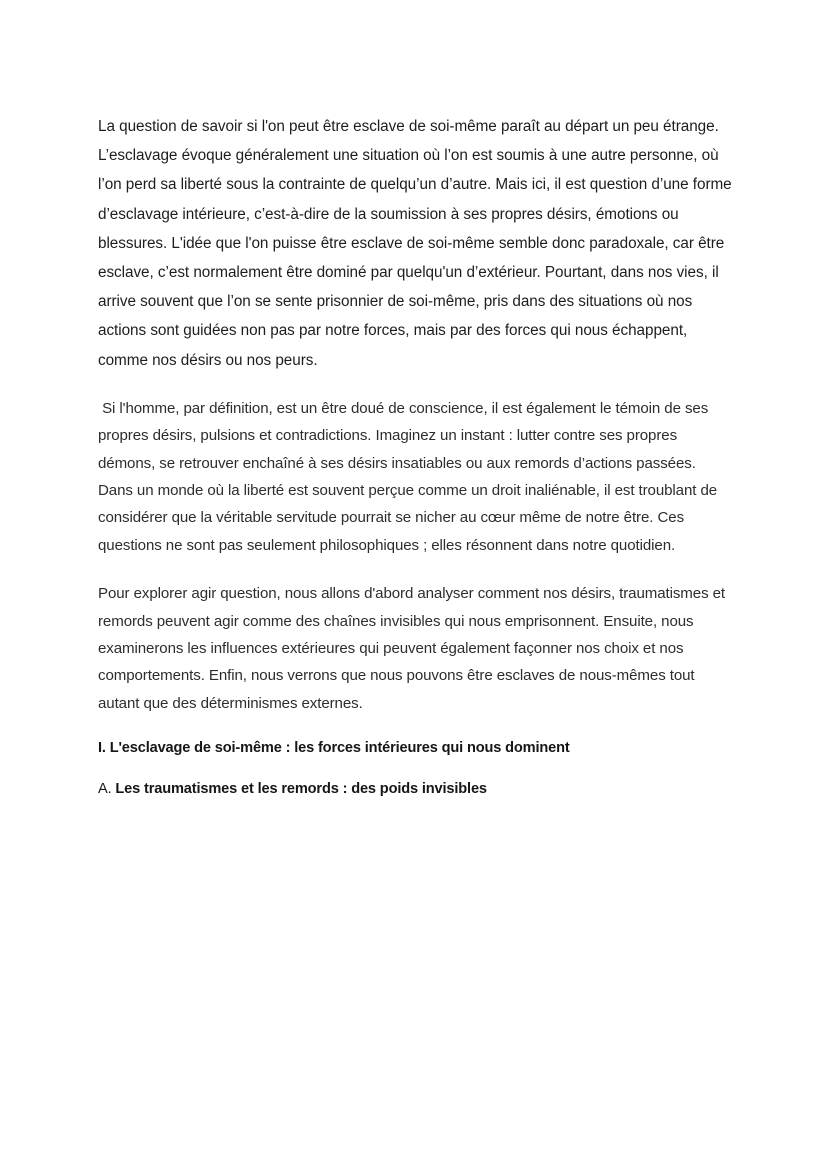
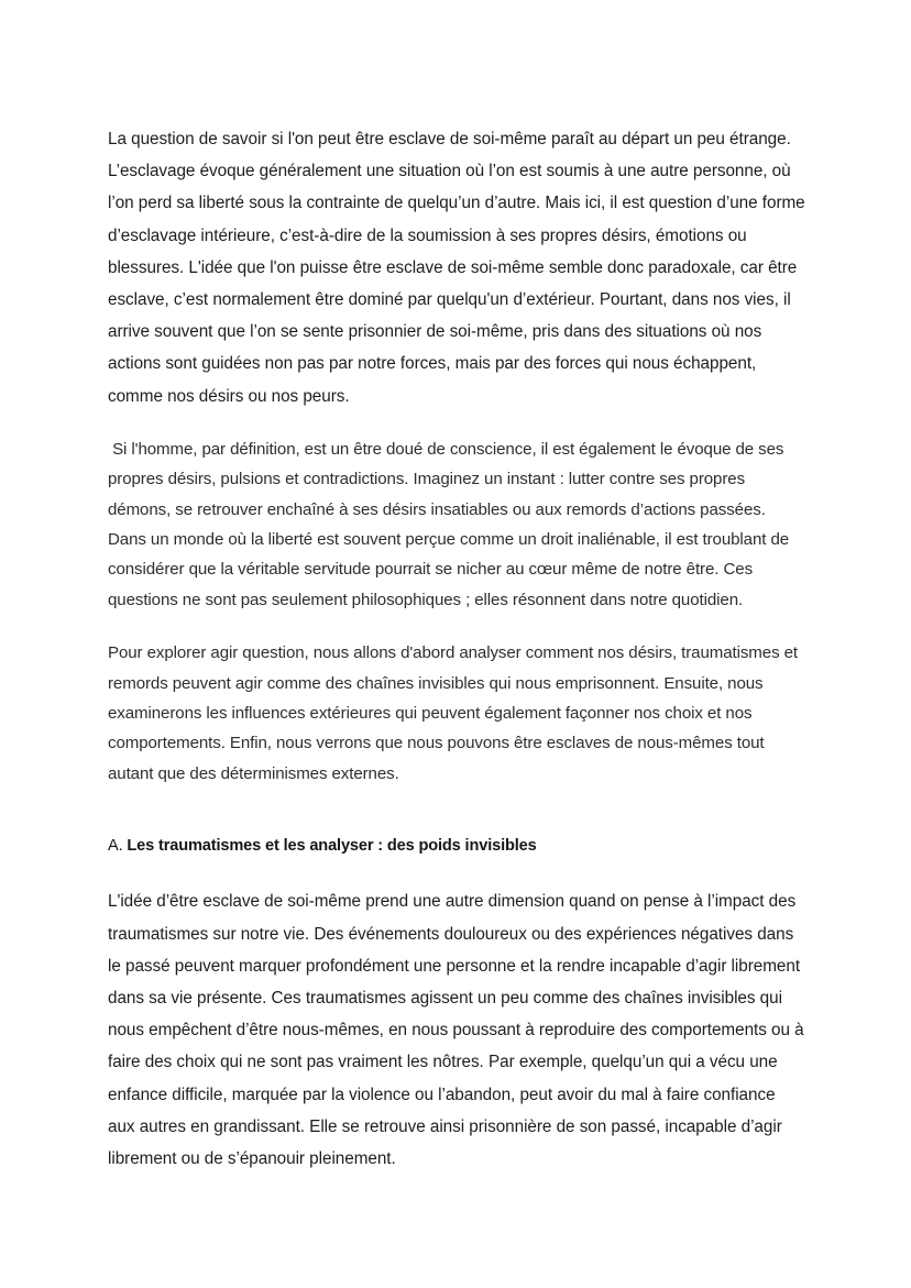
  La question de savoir si l'on peut être esclave de soi-même paraît au départ un peu étrange. L’esclavage évoque généralement une situation où l’on est soumis à une autre personne, où l’on perd sa liberté sous la contrainte de quelqu’un d’autre. Mais ici, il est question d’une forme d’esclavage intérieure, c’est-à-dire de la soumission à ses propres désirs, émotions ou blessures. L'idée que l'on puisse être esclave de soi-même semble donc paradoxale, car être esclave, c’est normalement être dominé par quelqu'un d’extérieur. Pourtant, dans nos vies, il arrive souvent que l’on se sente prisonnier de soi-même, pris dans des situations où nos actions sont guidées non pas par notre forces, mais par des forces qui nous échappent, comme nos désirs ou nos peurs.
- Si l'homme, par définition, est un être doué de conscience, il est également le témoin de ses propres désirs, pulsions et contradictions. Imaginez un instant : lutter contre ses propres démons, se retrouver enchaîné à ses désirs insatiables ou aux remords d’actions passées. Dans un monde où la liberté est souvent perçue comme un droit inaliénable, il est troublant de considérer que la véritable servitude pourrait se nicher au cœur même de notre être. Ces questions ne sont pas seulement philosophiques ; elles résonnent dans notre quotidien.
+ Si l'homme, par définition, est un être doué de conscience, il est également le évoque de ses propres désirs, pulsions et contradictions. Imaginez un instant : lutter contre ses propres démons, se retrouver enchaîné à ses désirs insatiables ou aux remords d’actions passées. Dans un monde où la liberté est souvent perçue comme un droit inaliénable, il est troublant de considérer que la véritable servitude pourrait se nicher au cœur même de notre être. Ces questions ne sont pas seulement philosophiques ; elles résonnent dans notre quotidien.
  Pour explorer agir question, nous allons d'abord analyser comment nos désirs, traumatismes et remords peuvent agir comme des chaînes invisibles qui nous emprisonnent. Ensuite, nous examinerons les influences extérieures qui peuvent également façonner nos choix et nos comportements. Enfin, nous verrons que nous pouvons être esclaves de nous-mêmes tout autant que des déterminismes externes.
- I. L'esclavage de soi-même : les forces intérieures qui nous dominent
- A. Les traumatismes et les remords : des poids invisibles
+ A. Les traumatismes et les analyser : des poids invisibles
+ L'idée d’être esclave de soi-même prend une autre dimension quand on pense à l’impact des traumatismes sur notre vie. Des événements douloureux ou des expériences négatives dans le passé peuvent marquer profondément une personne et la rendre incapable d’agir librement dans sa vie présente. Ces traumatismes agissent un peu comme des chaînes invisibles qui nous empêchent d’être nous-mêmes, en nous poussant à reproduire des comportements ou à faire des choix qui ne sont pas vraiment les nôtres. Par exemple, quelqu’un qui a vécu une enfance difficile, marquée par la violence ou l’abandon, peut avoir du mal à faire confiance aux autres en grandissant. Elle se retrouve ainsi prisonnière de son passé, incapable d’agir librement ou de s’épanouir pleinement.
